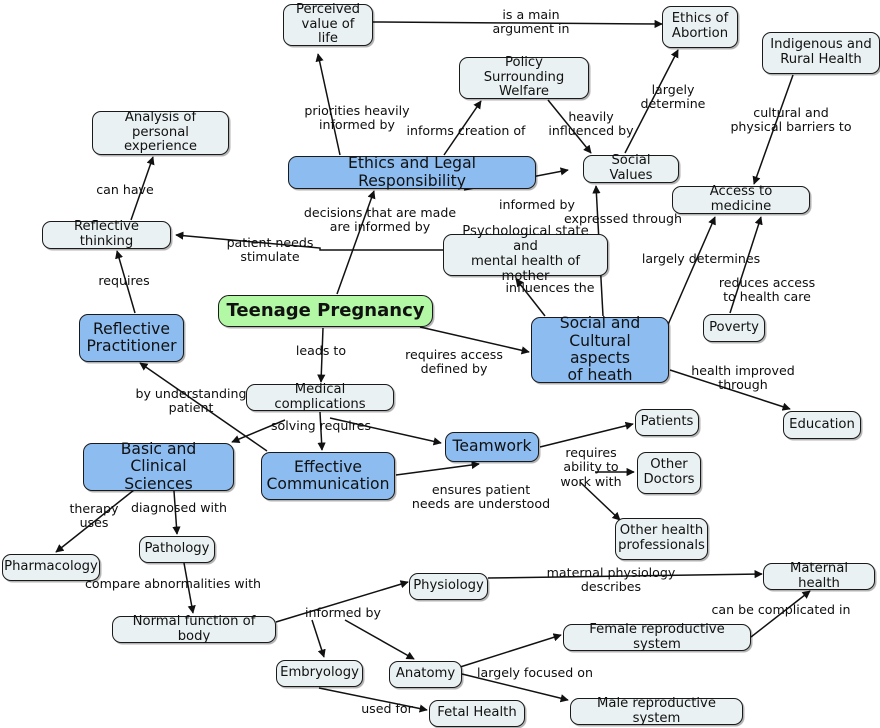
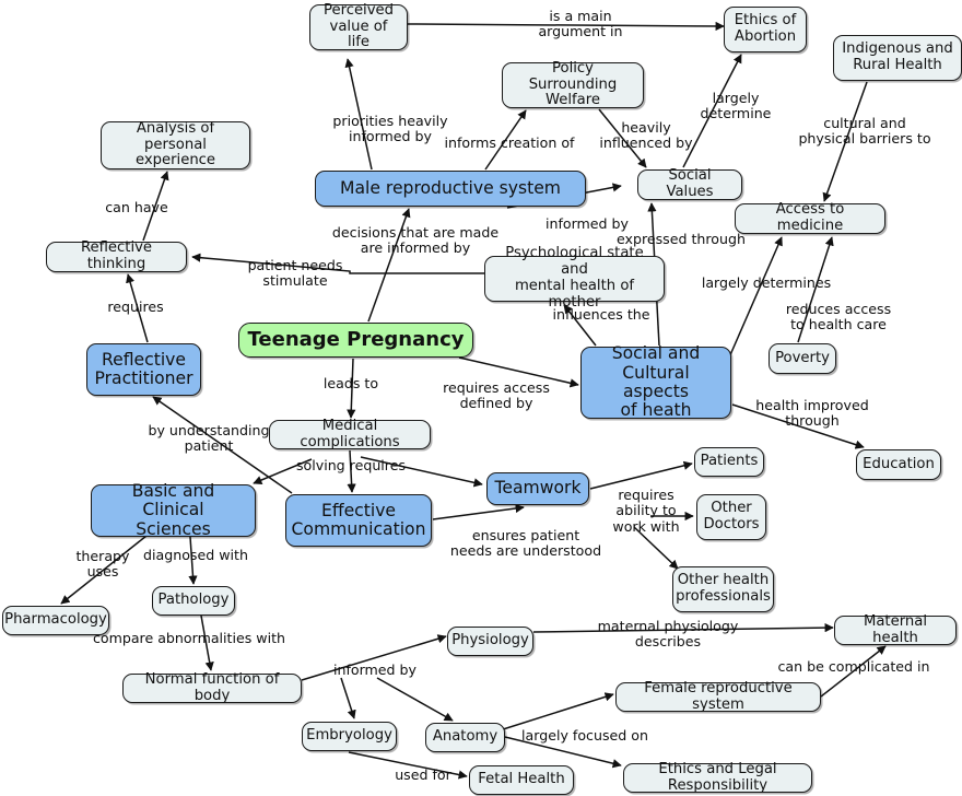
  Perceived
  value of life
  Ethics of
  Abortion
  Indigenous and
  Rural Health
  Policy Surrounding
  Welfare
  Analysis of
  personal experience
- Ethics and Legal Responsibility
+ Male reproductive system
  Social Values
  Access to medicine
  Reflective thinking
  Psychological state and
  mental health of mother
  Teenage Pregnancy
  Poverty
  Reflective
  Practitioner
  Social and
  Cultural aspects
  of heath
  Medical complications
  Education
  Patients
  Teamwork
  Other
  Doctors
  Basic and Clinical
  Sciences
  Effective
  Communication
  Other health
  professionals
  Pharmacology
  Pathology
  Physiology
  Maternal health
  Normal function of body
  Female reproductive system
  Embryology
  Anatomy
- Male reproductive system
+ Ethics and Legal Responsibility
  Fetal Health
  is a main
  argument in
  priorities heavily
  informed by
  informs creation of
  heavily
  influenced by
  largely
  determine
  cultural and
  physical barriers to
  can have
  decisions that are made
  are informed by
  informed by
  patient needs
  stimulate
  requires
  expressed through
  largely determines
  reduces access
  to health care
  influences the
  leads to
  requires access
  defined by
  by understanding
  patient
  health improved
  through
  solving requires
  requires
  ability to
  work with
  ensures patient
  needs are understood
  therapy
  uses
  diagnosed with
  compare abnormalities with
  maternal physiology
  describes
  informed by
  can be complicated in
  largely focused on
  used for
